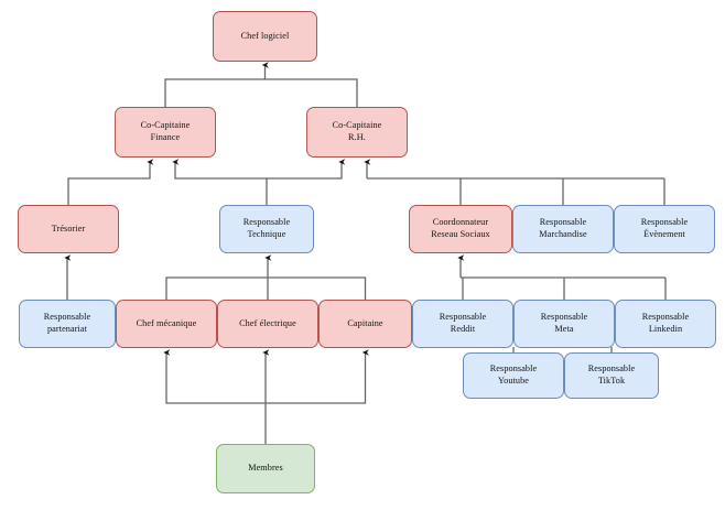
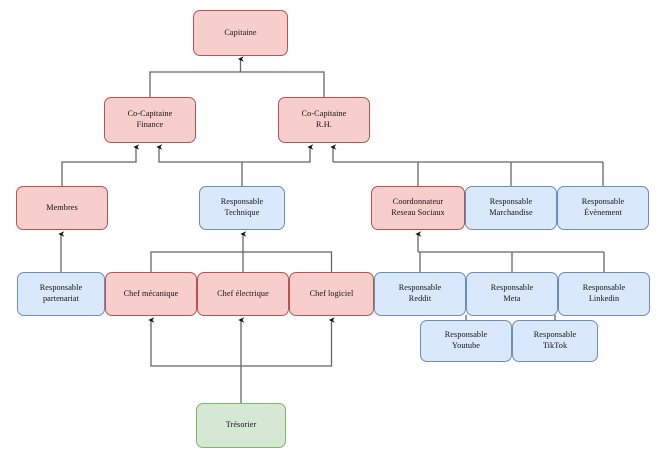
- Chef logiciel
+ Capitaine
  Co-Capitaine
  Finance
  Co-Capitaine
  R.H.
- Trésorier
+ Membres
  Responsable
  Technique
  Coordonnateur
  Reseau Sociaux
  Responsable
  Marchandise
  Responsable
  Évènement
  Responsable
  partenariat
  Chef mécanique
  Chef électrique
- Capitaine
+ Chef logiciel
  Responsable
  Reddit
  Responsable
  Meta
  Responsable
  Linkedin
  Responsable
  Youtube
  Responsable
  TikTok
- Membres
+ Trésorier
